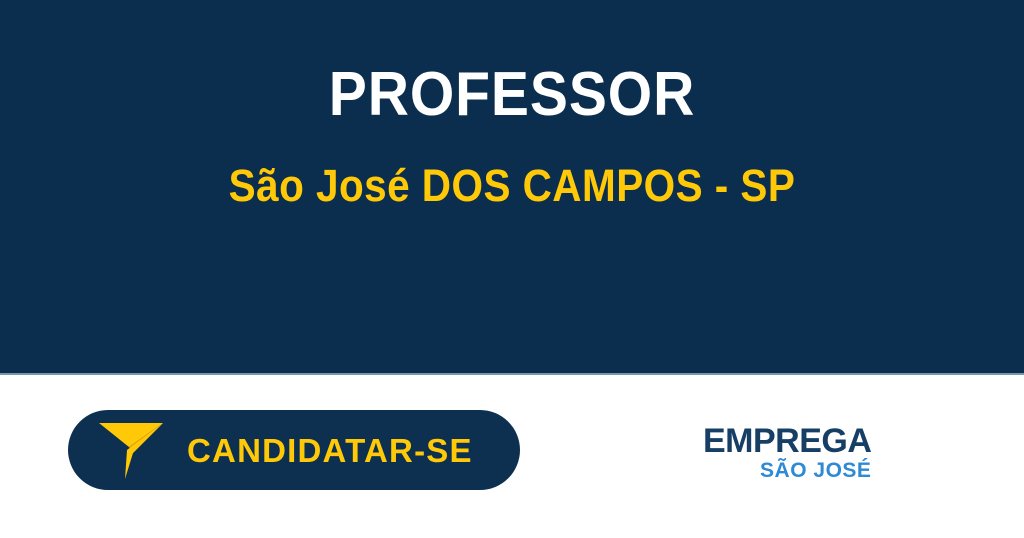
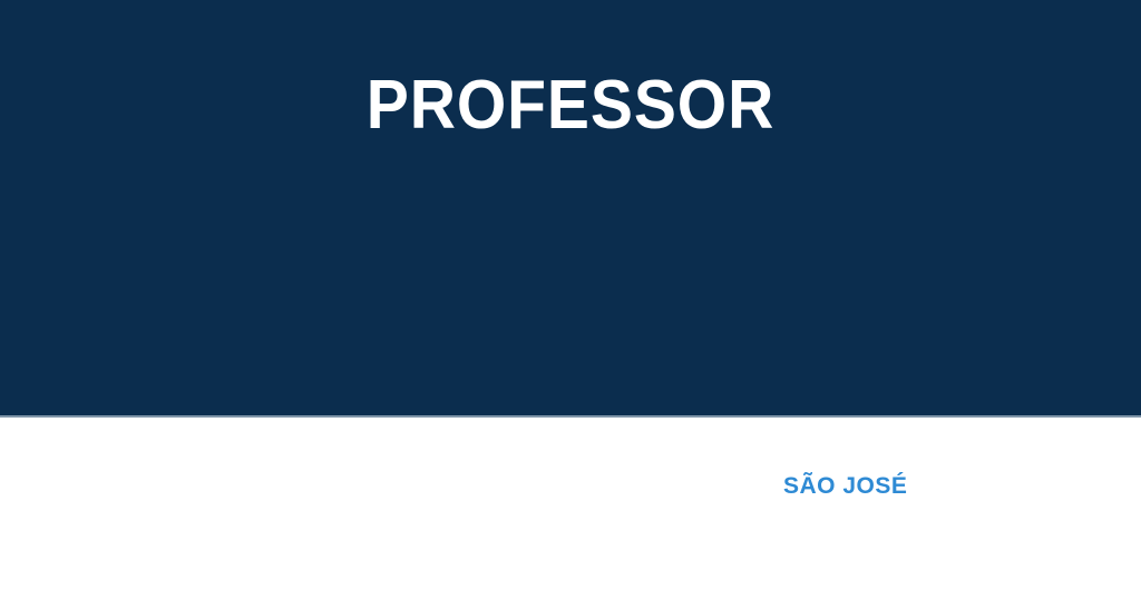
  PROFESSOR
- São José DOS CAMPOS - SP
- CANDIDATAR-SE
- EMPREGA
  SÃO JOSÉ
